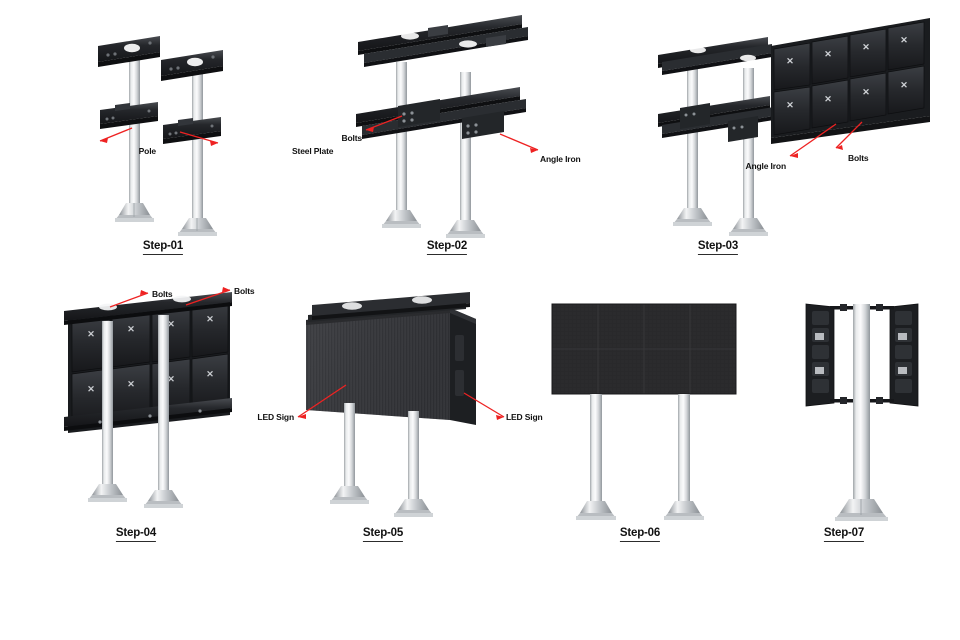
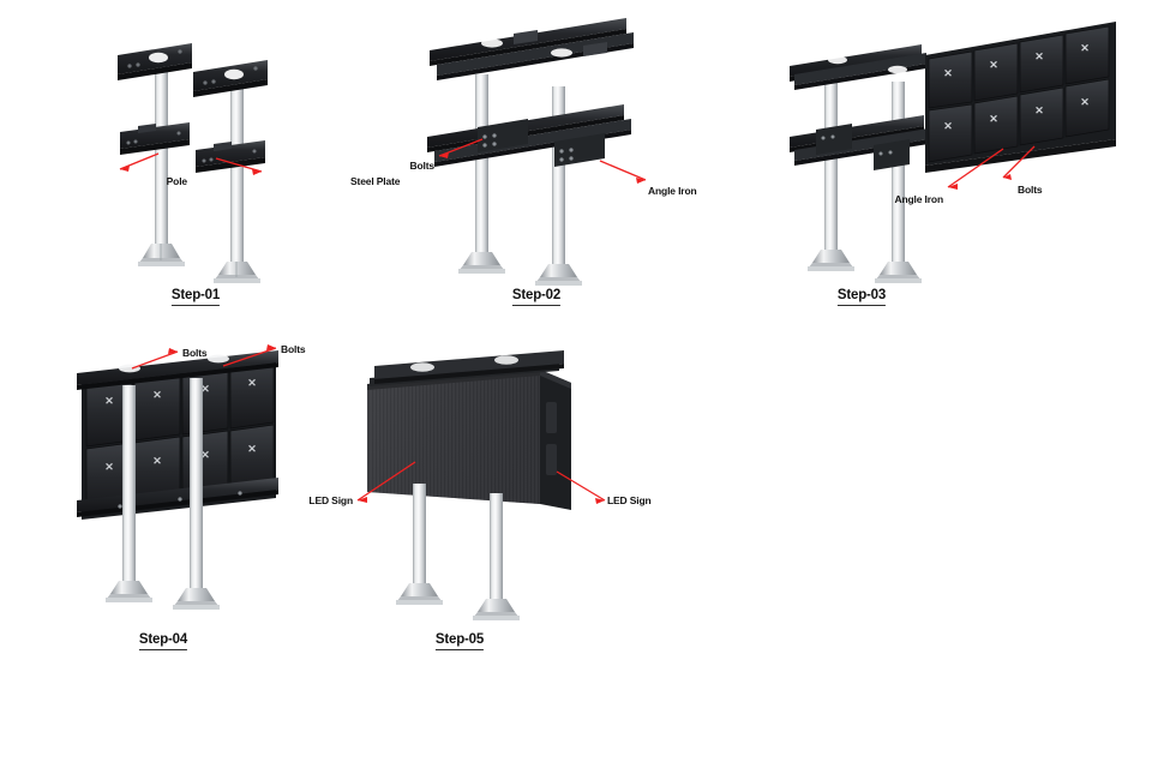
  Pole
  Steel Plate
  Step-01
  Bolts
  Angle Iron
  Step-02
  ✕
  ✕
  ✕
  ✕
  ✕
  ✕
  ✕
  ✕
  Angle Iron
  Bolts
  Step-03
  ✕
  ✕
  ✕
  ✕
  ✕
  ✕
  ✕
  ✕
  Bolts
  Bolts
  Step-04
  LED Sign
  LED Sign
  Step-05
- Step-06
- Step-07
